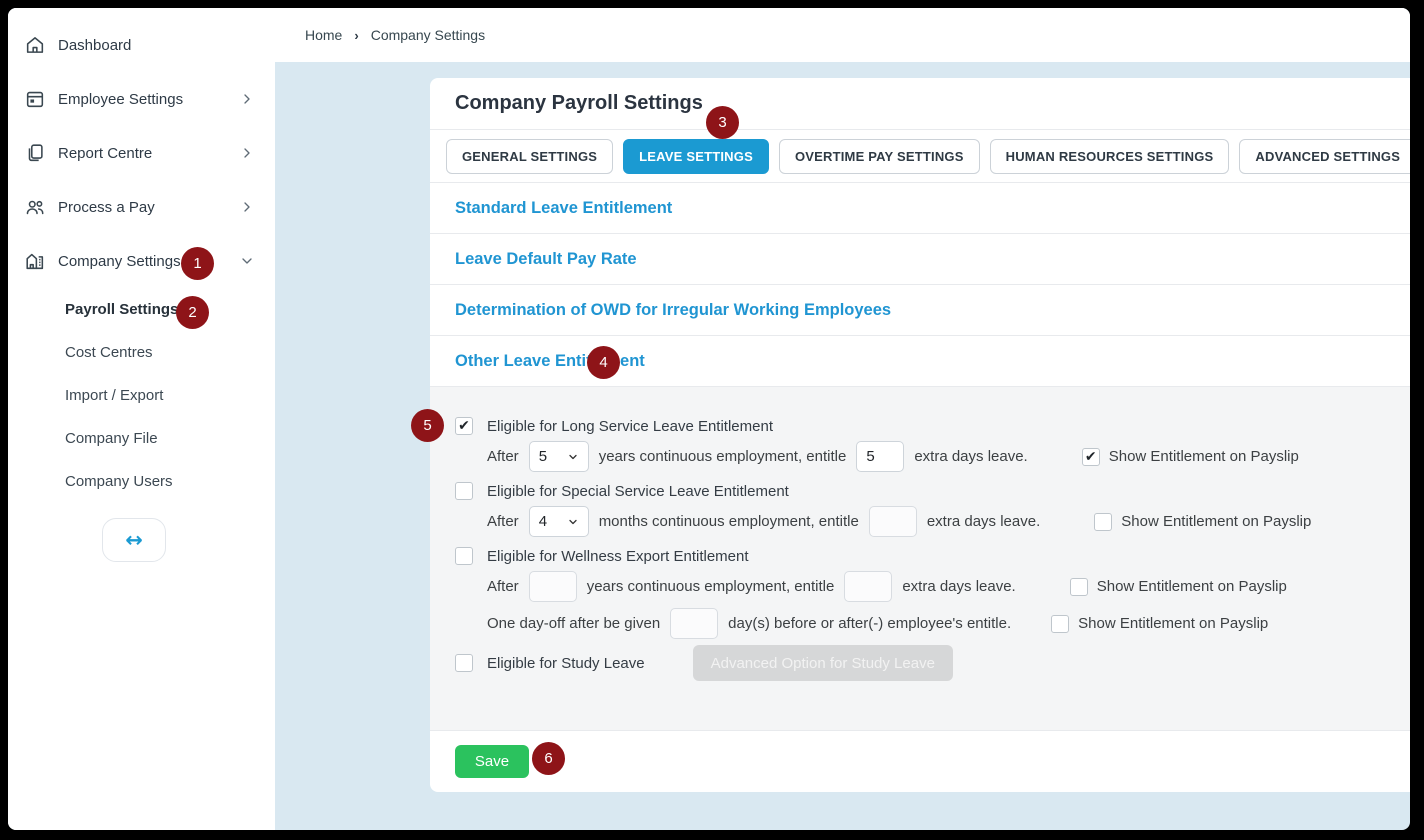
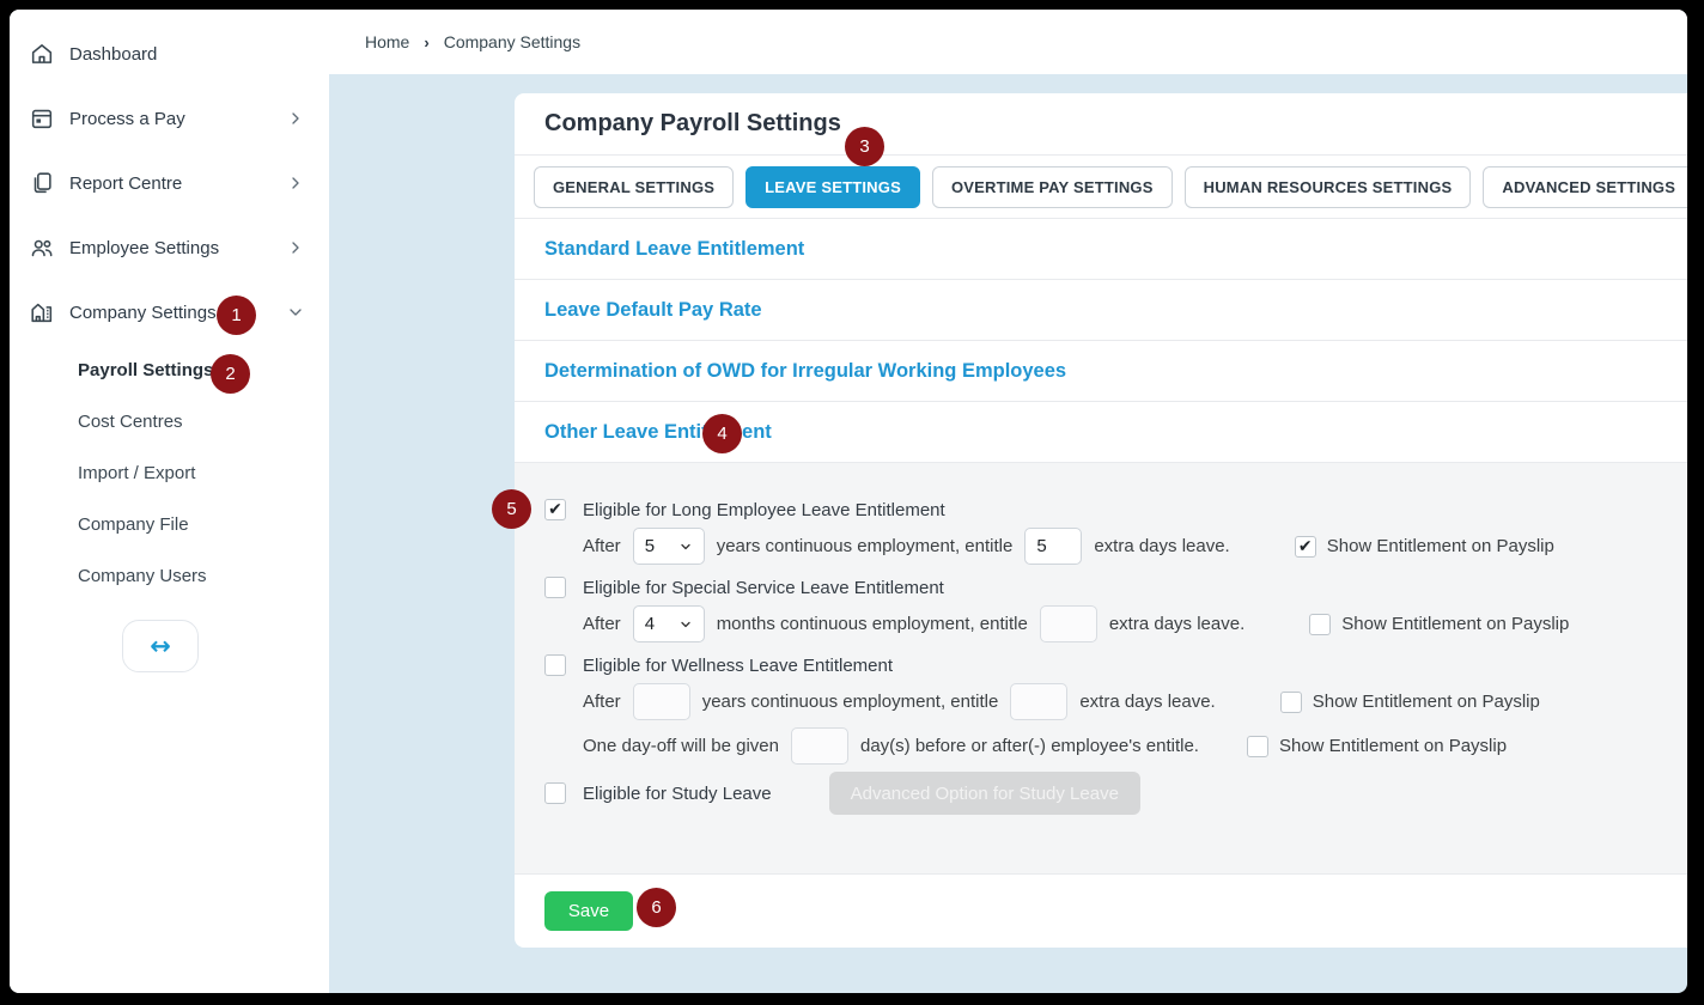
  Dashboard
- Employee Settings
+ Process a Pay
  Report Centre
- Process a Pay
+ Employee Settings
  Company Settings
  Payroll Settings
  Cost Centres
  Import / Export
  Company File
  Company Users
  ↔
  Home
  ›
  Company Settings
  Company Payroll Settings
  GENERAL SETTINGS
  LEAVE SETTINGS
  OVERTIME PAY SETTINGS
  HUMAN RESOURCES SETTINGS
  ADVANCED SETTINGS
  Standard Leave Entitlement
  Leave Default Pay Rate
  Determination of OWD for Irregular Working Employees
  Other Leave Entient
- Eligible for Long Service Leave Entitlement
+ Eligible for Long Employee Leave Entitlement
  After
  5
  years continuous employment, entitle
  5
  extra days leave.
  Show Entitlement on Payslip
  Eligible for Special Service Leave Entitlement
  After
  4
  months continuous employment, entitle
  extra days leave.
  Show Entitlement on Payslip
- Eligible for Wellness Export Entitlement
+ Eligible for Wellness Leave Entitlement
  After
  years continuous employment, entitle
  extra days leave.
  Show Entitlement on Payslip
- One day-off after be given
+ One day-off will be given
  day(s) before or after(-) employee's entitle.
  Show Entitlement on Payslip
  Eligible for Study Leave
  Advanced Option for Study Leave
  Save
  1
  2
  3
  4
  5
  6
